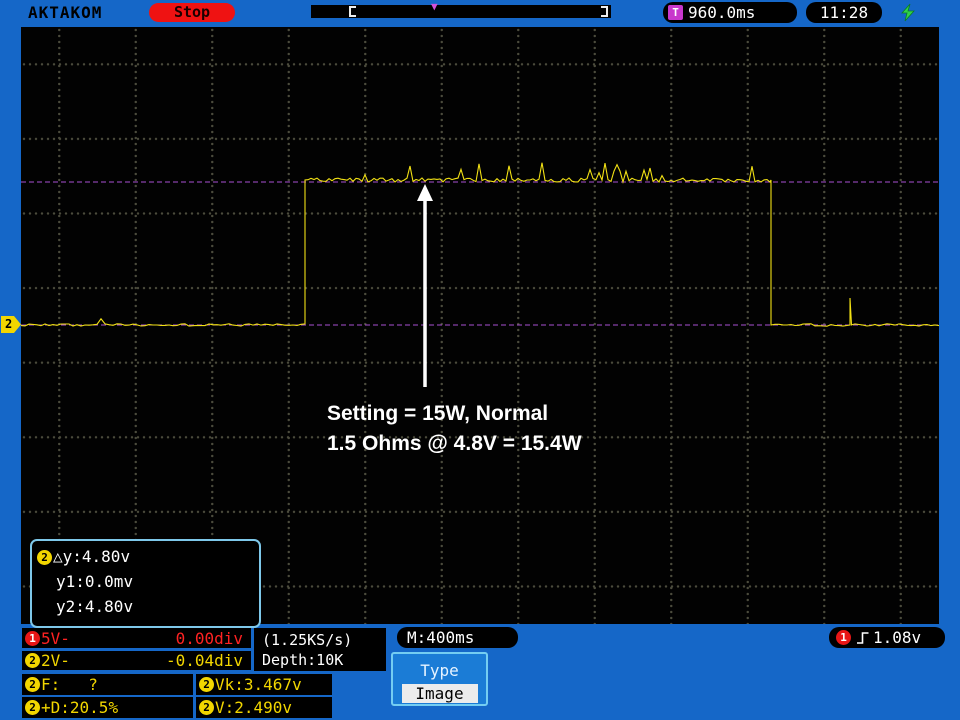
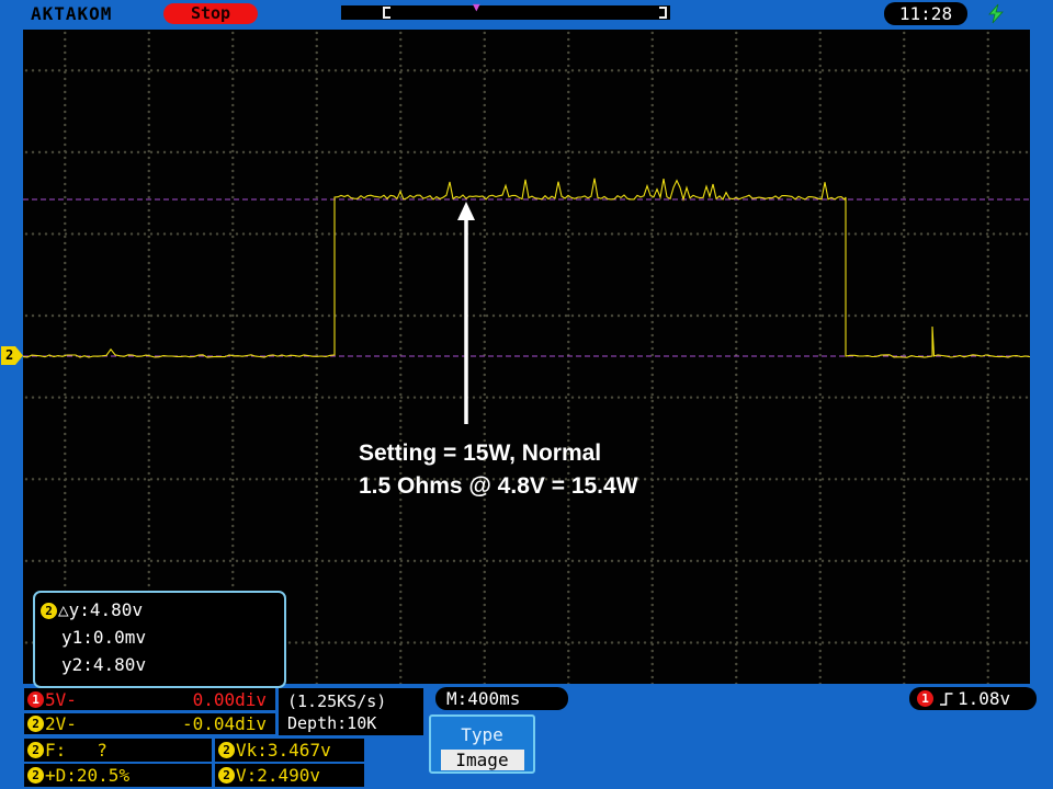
  AKTAKOM
  Stop
  ▼
- T
- 960.0ms
  11:28
  Setting = 15W, Normal
  1.5 Ohms @ 4.8V = 15.4W
  2 △y:4.80v
  y1:0.0mv
  y2:4.80v
  2
  1
  5V-
  0.00div
  2
  2V-
  -0.04div
  (1.25KS/s)
  Depth:10K
  M:400ms
  2
  F:
  ?
  2
  Vk:
  3.467v
  2
  +D:
  20.5%
  2
  V:
  2.490v
  1
  1.08v
  Type
  Image
